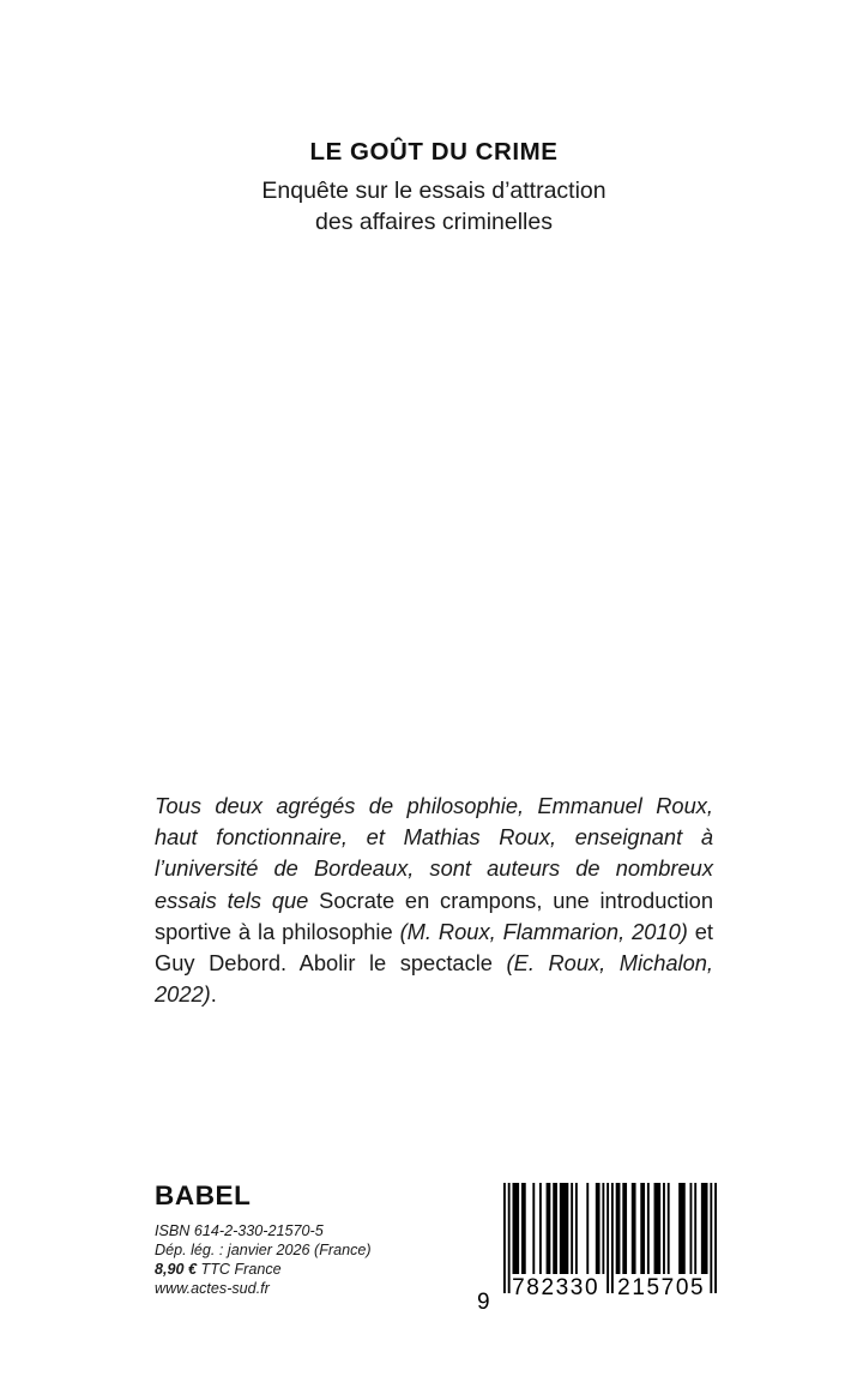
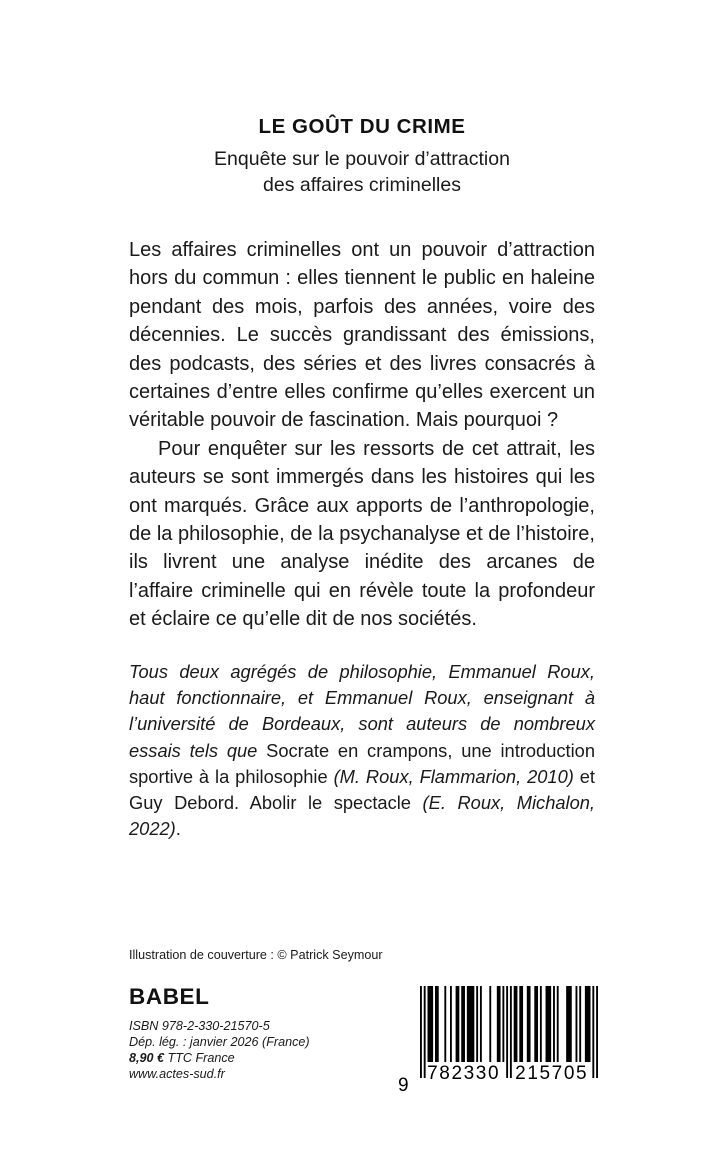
  LE GOÛT DU CRIME
- Enquête sur le essais d’attraction
+ Enquête sur le pouvoir d’attraction
  des affaires criminelles
+ Les affaires criminelles ont un pouvoir d’attraction hors du commun : elles tiennent le public en haleine pendant des mois, parfois des années, voire des décennies. Le succès grandissant des émissions, des podcasts, des séries et des livres consacrés à certaines d’entre elles confirme qu’elles exercent un véritable pouvoir de fascination. Mais pourquoi ?
+ Pour enquêter sur les ressorts de cet attrait, les auteurs se sont immergés dans les histoires qui les ont marqués. Grâce aux apports de l’anthropologie, de la philosophie, de la psychanalyse et de l’histoire, ils livrent une analyse inédite des arcanes de l’affaire criminelle qui en révèle toute la profondeur et éclaire ce qu’elle dit de nos sociétés.
- Tous deux agrégés de philosophie, Emmanuel Roux, haut fonctionnaire, et Mathias Roux, enseignant à l’université de Bordeaux, sont auteurs de nombreux essais tels que Socrate en crampons, une introduction sportive à la philosophie (M. Roux, Flammarion, 2010) et Guy Debord. Abolir le spectacle (E. Roux, Michalon, 2022).
+ Tous deux agrégés de philosophie, Emmanuel Roux, haut fonctionnaire, et Emmanuel Roux, enseignant à l’université de Bordeaux, sont auteurs de nombreux essais tels que Socrate en crampons, une introduction sportive à la philosophie (M. Roux, Flammarion, 2010) et Guy Debord. Abolir le spectacle (E. Roux, Michalon, 2022).
+ Illustration de couverture : © Patrick Seymour
  BABEL
- ISBN 614-2-330-21570-5
+ ISBN 978-2-330-21570-5
  Dép. lég. : janvier 2026 (France)
  8,90 € TTC France
  www.actes-sud.fr
  9
  782330
  215705
